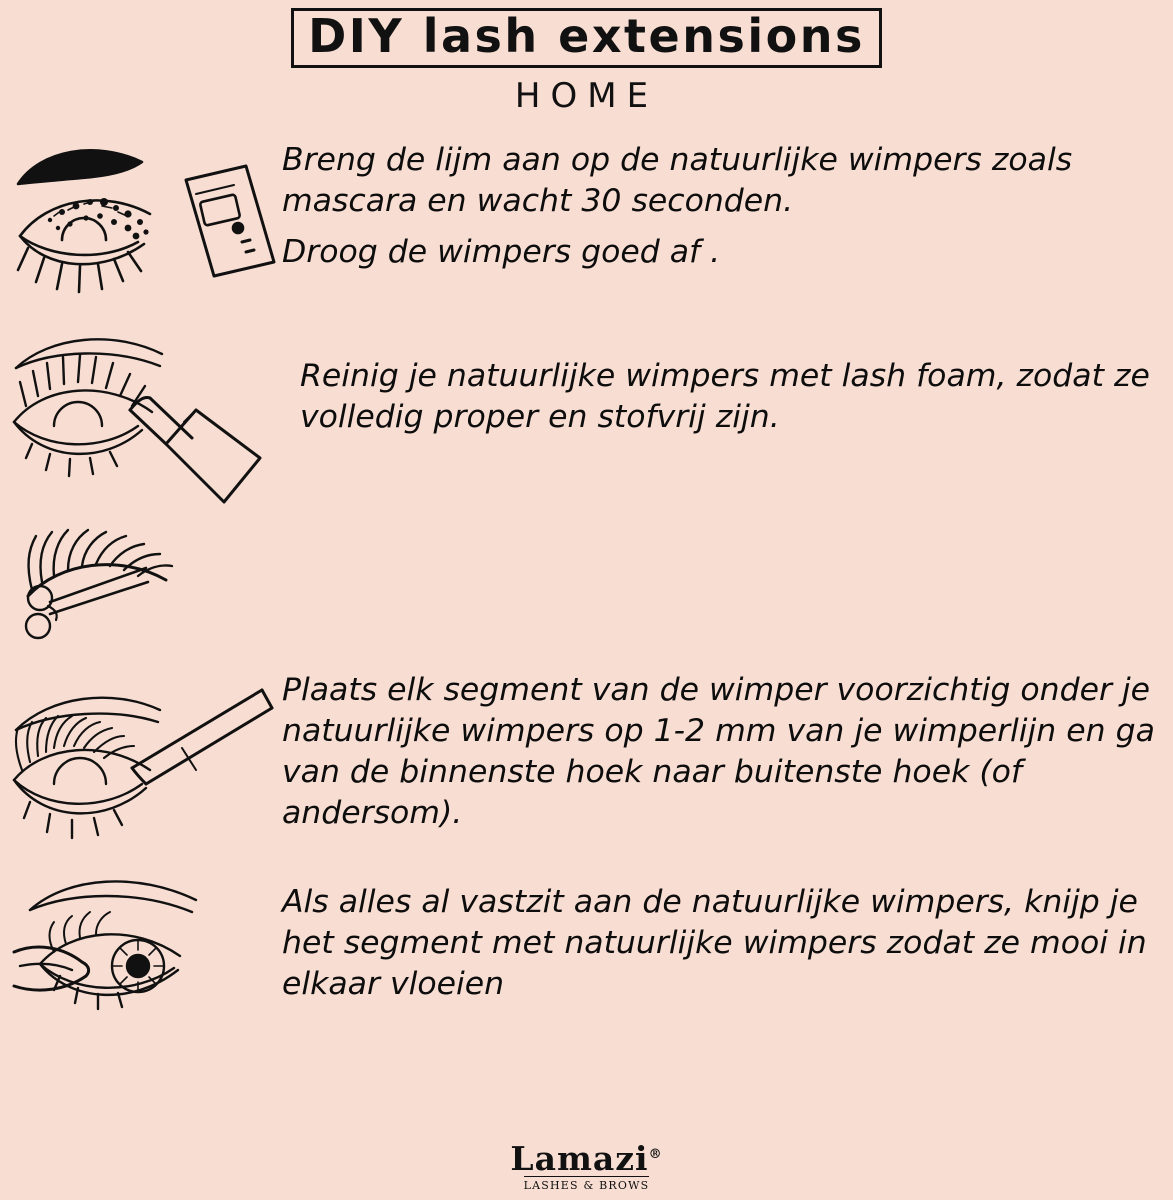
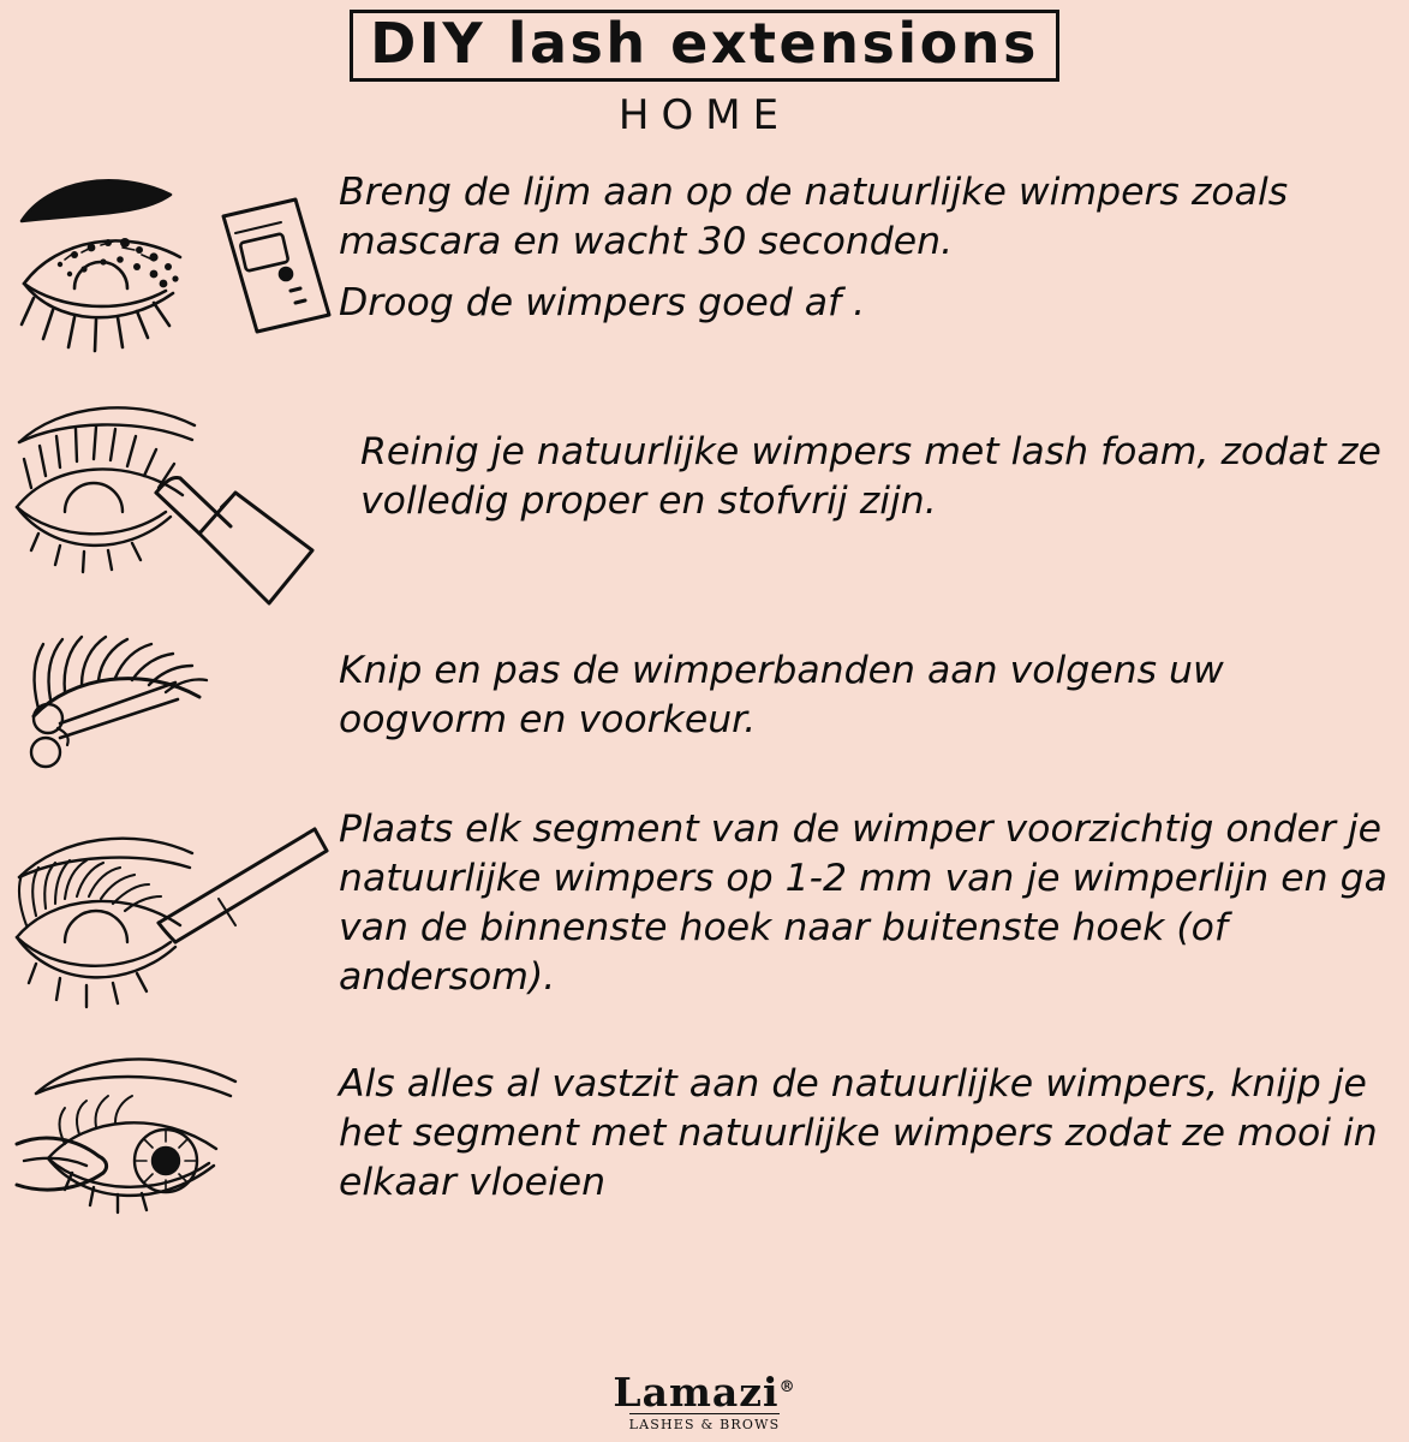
  DIY lash extensions
  HOME
  Breng de lijm aan op de natuurlijke wimpers zoals mascara en wacht 30 seconden.
  Droog de wimpers goed af .
  Reinig je natuurlijke wimpers met lash foam, zodat ze volledig proper en stofvrij zijn.
+ Knip en pas de wimperbanden aan volgens uw oogvorm en voorkeur.
  Plaats elk segment van de wimper voorzichtig onder je natuurlijke wimpers op 1-2 mm van je wimperlijn en ga van de binnenste hoek naar buitenste hoek (of andersom).
  Als alles al vastzit aan de natuurlijke wimpers, knijp je het segment met natuurlijke wimpers zodat ze mooi in elkaar vloeien
  Lamazi®
  LASHES & BROWS
